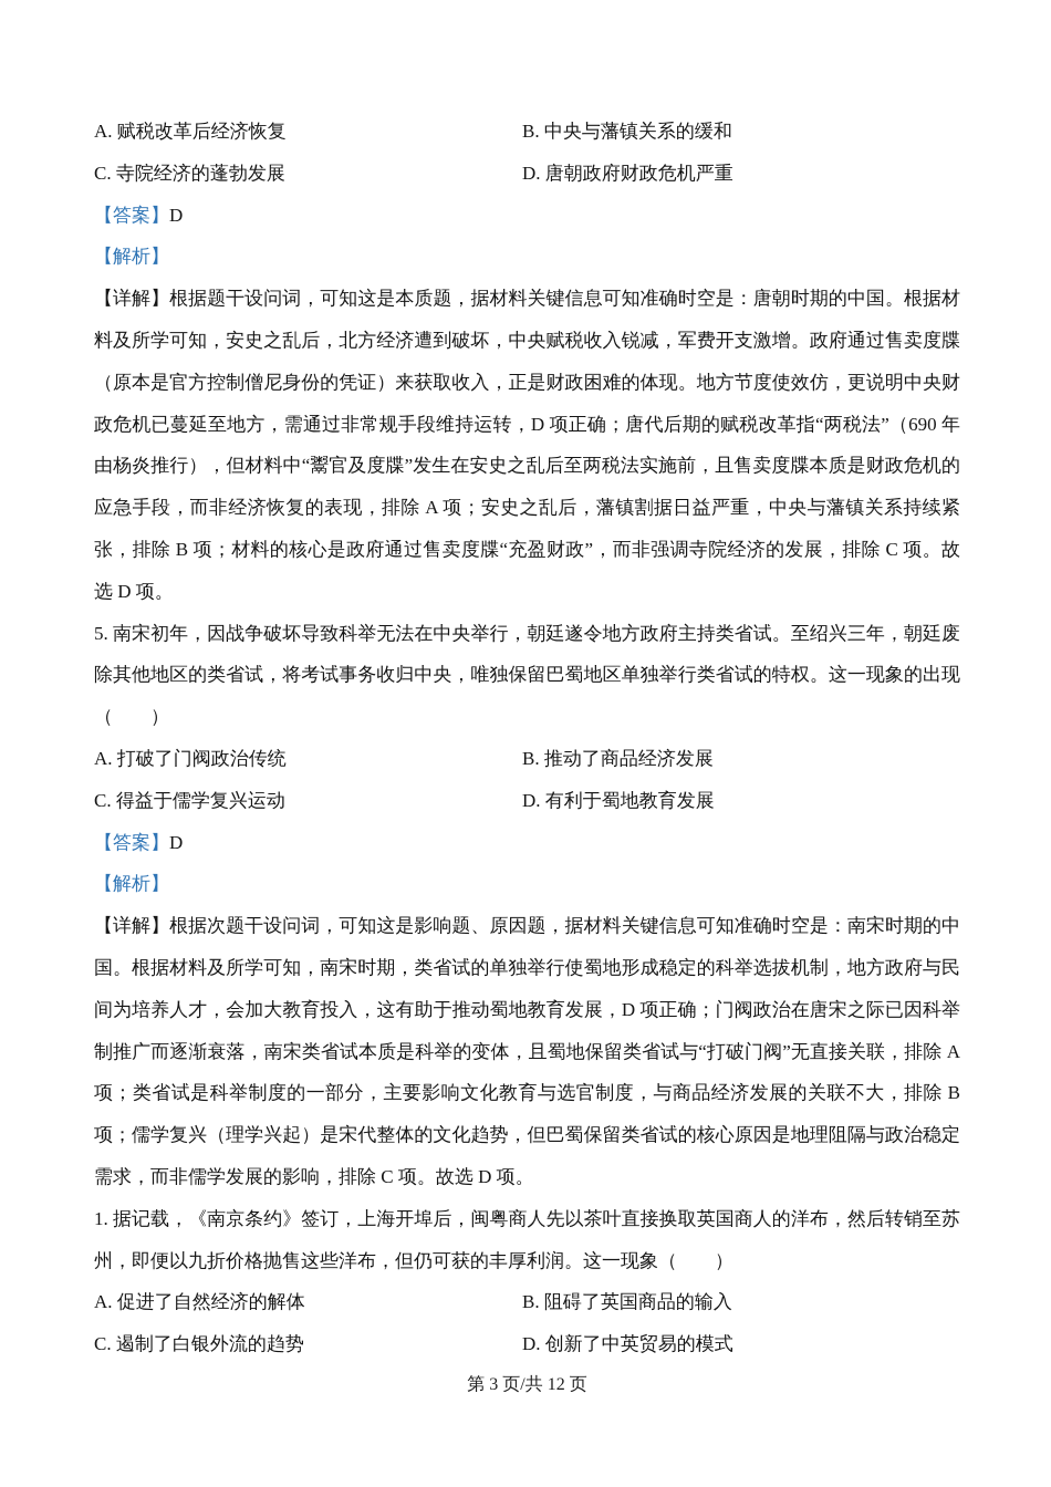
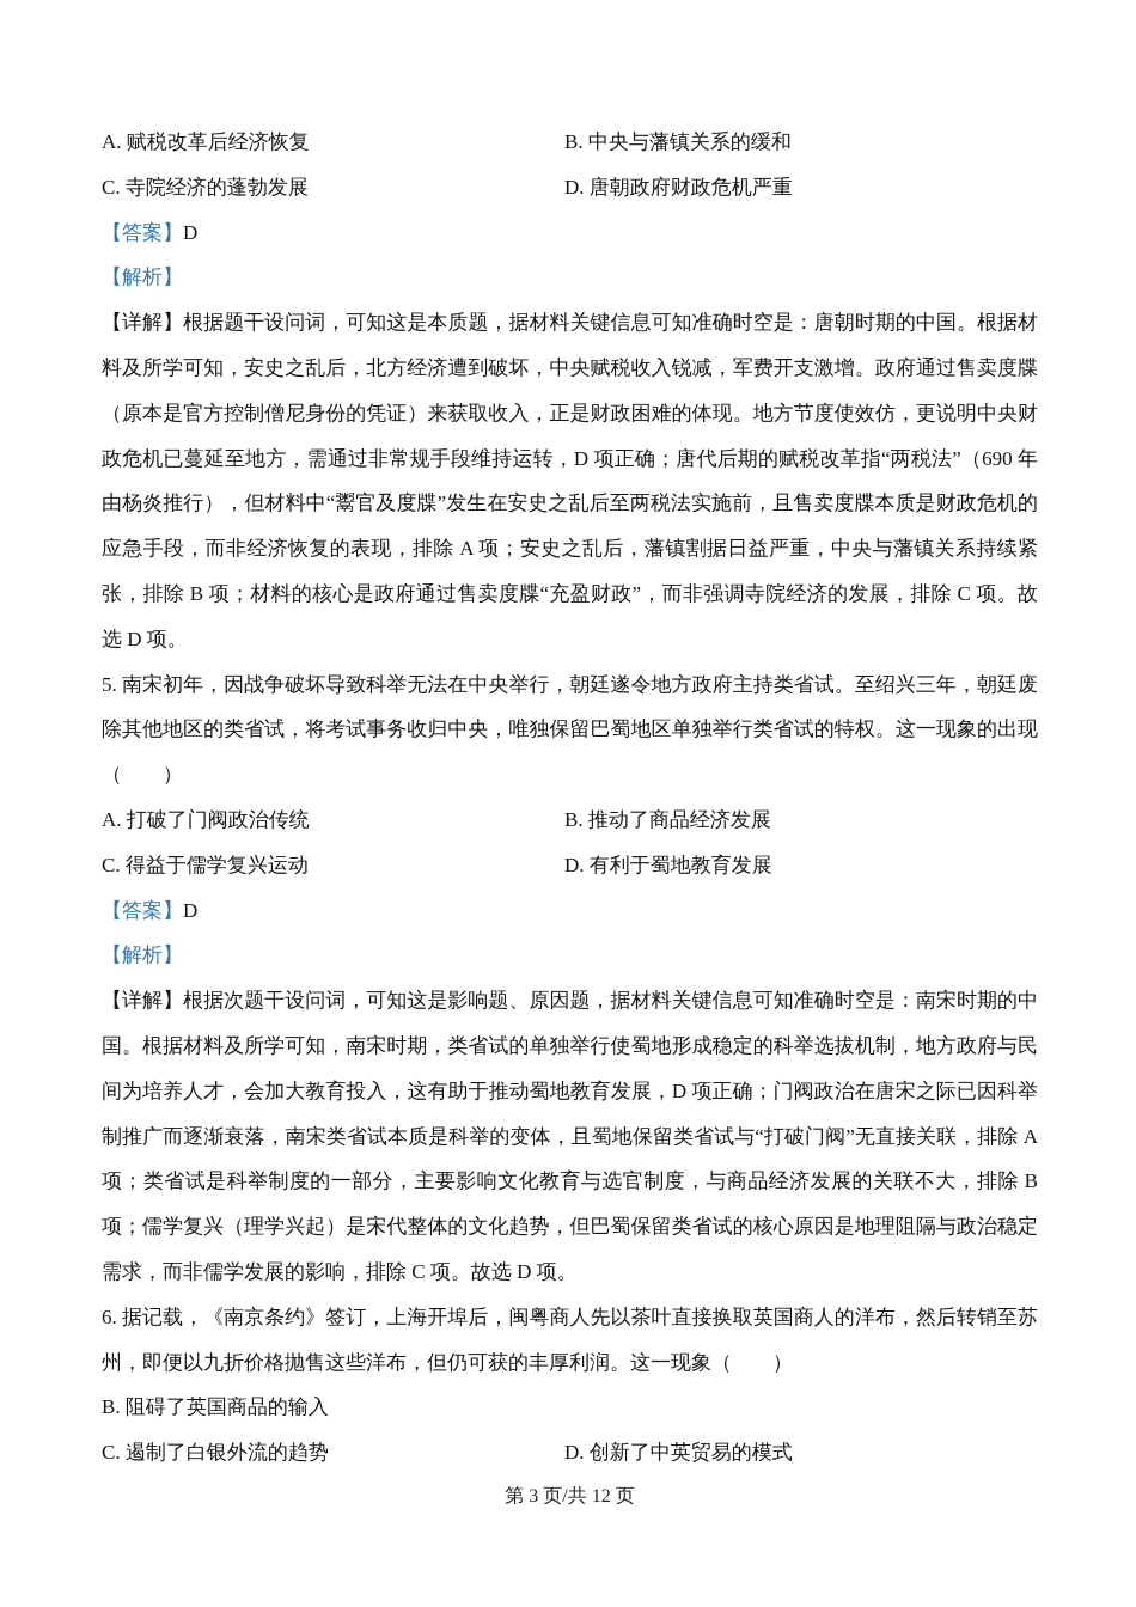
  A. 赋税改革后经济恢复
  B. 中央与藩镇关系的缓和
  C. 寺院经济的蓬勃发展
  D. 唐朝政府财政危机严重
  【答案】D
  【解析】
  【详解】根据题干设问词，可知这是本质题，据材料关键信息可知准确时空是：唐朝时期的中国。根据材料及所学可知，安史之乱后，北方经济遭到破坏，中央赋税收入锐减，军费开支激增。政府通过售卖度牒（原本是官方控制僧尼身份的凭证）来获取收入，正是财政困难的体现。地方节度使效仿，更说明中央财政危机已蔓延至地方，需通过非常规手段维持运转，D 项正确；唐代后期的赋税改革指“两税法”（690 年由杨炎推行），但材料中“鬻官及度牒”发生在安史之乱后至两税法实施前，且售卖度牒本质是财政危机的应急手段，而非经济恢复的表现，排除 A 项；安史之乱后，藩镇割据日益严重，中央与藩镇关系持续紧张，排除 B 项；材料的核心是政府通过售卖度牒“充盈财政”，而非强调寺院经济的发展，排除 C 项。故选 D 项。
  5. 南宋初年，因战争破坏导致科举无法在中央举行，朝廷遂令地方政府主持类省试。至绍兴三年，朝廷废除其他地区的类省试，将考试事务收归中央，唯独保留巴蜀地区单独举行类省试的特权。这一现象的出现（ ）
  A. 打破了门阀政治传统
  B. 推动了商品经济发展
  C. 得益于儒学复兴运动
  D. 有利于蜀地教育发展
  【答案】D
  【解析】
  【详解】根据次题干设问词，可知这是影响题、原因题，据材料关键信息可知准确时空是：南宋时期的中国。根据材料及所学可知，南宋时期，类省试的单独举行使蜀地形成稳定的科举选拔机制，地方政府与民间为培养人才，会加大教育投入，这有助于推动蜀地教育发展，D 项正确；门阀政治在唐宋之际已因科举制推广而逐渐衰落，南宋类省试本质是科举的变体，且蜀地保留类省试与“打破门阀”无直接关联，排除 A 项；类省试是科举制度的一部分，主要影响文化教育与选官制度，与商品经济发展的关联不大，排除 B 项；儒学复兴（理学兴起）是宋代整体的文化趋势，但巴蜀保留类省试的核心原因是地理阻隔与政治稳定需求，而非儒学发展的影响，排除 C 项。故选 D 项。
- 1. 据记载，《南京条约》签订，上海开埠后，闽粤商人先以茶叶直接换取英国商人的洋布，然后转销至苏州，即便以九折价格抛售这些洋布，但仍可获的丰厚利润。这一现象（ ）
+ 6. 据记载，《南京条约》签订，上海开埠后，闽粤商人先以茶叶直接换取英国商人的洋布，然后转销至苏州，即便以九折价格抛售这些洋布，但仍可获的丰厚利润。这一现象（ ）
- A. 促进了自然经济的解体
  B. 阻碍了英国商品的输入
  C. 遏制了白银外流的趋势
  D. 创新了中英贸易的模式
  第 3 页/共 12 页
